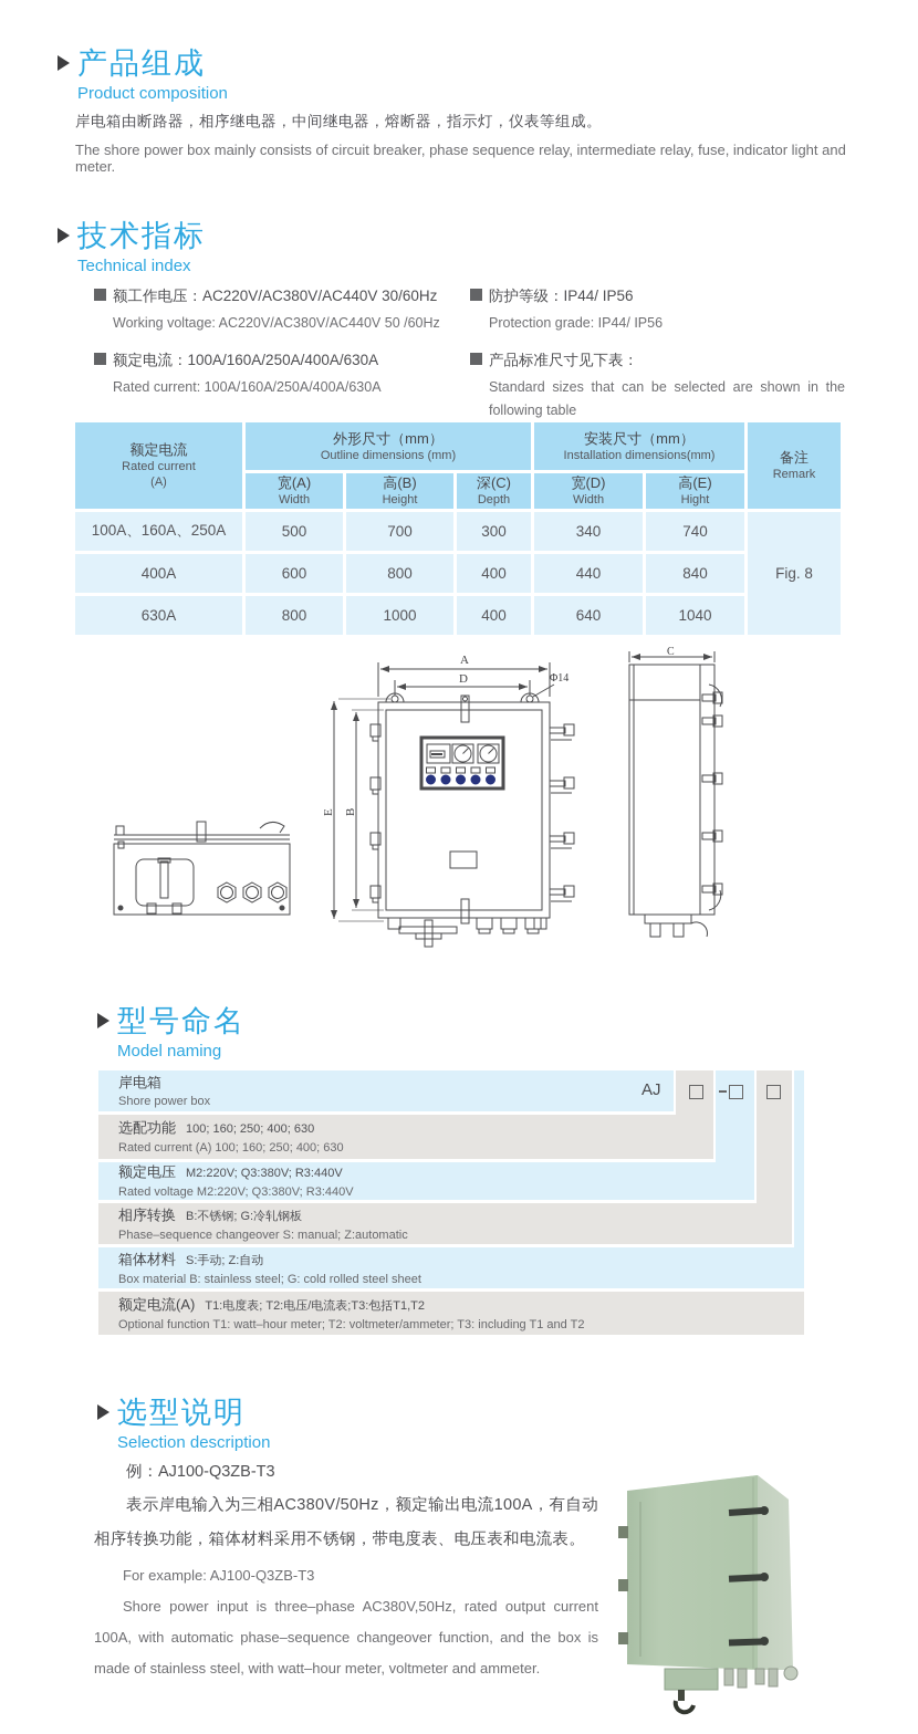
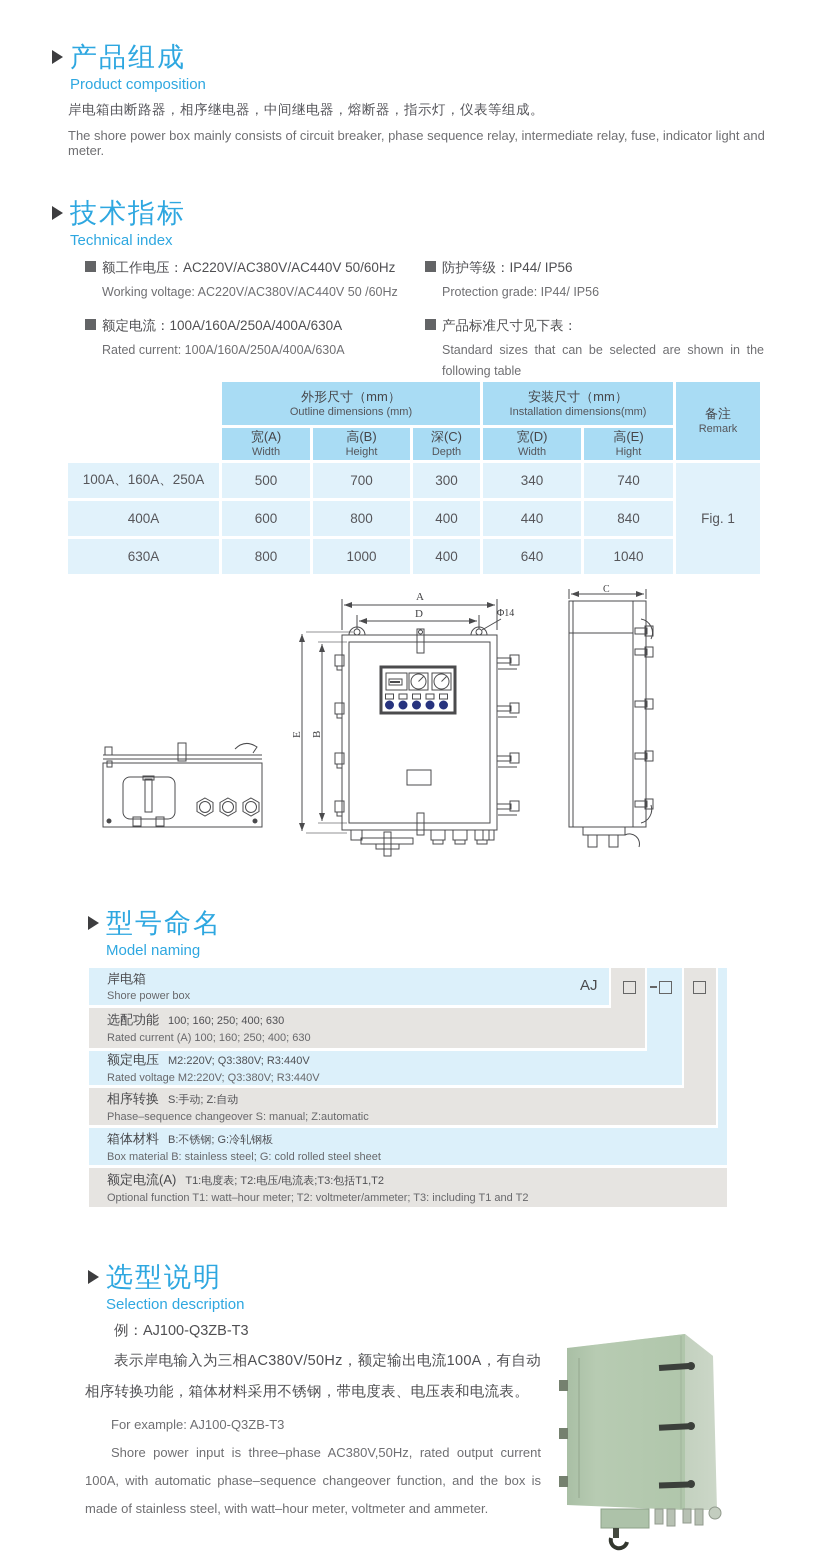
  产品组成
  Product composition
  岸电箱由断路器，相序继电器，中间继电器，熔断器，指示灯，仪表等组成。
  The shore power box mainly consists of circuit breaker, phase sequence relay, intermediate relay, fuse, indicator light and meter.
  技术指标
  Technical index
- 额工作电压：AC220V/AC380V/AC440V 30/60Hz
+ 额工作电压：AC220V/AC380V/AC440V 50/60Hz
  Working voltage: AC220V/AC380V/AC440V 50 /60Hz
  额定电流：100A/160A/250A/400A/630A
  Rated current: 100A/160A/250A/400A/630A
  防护等级：IP44/ IP56
  Protection grade: IP44/ IP56
  产品标准尺寸见下表：
  Standard sizes that can be selected are shown in the following table
- 额定电流
- Rated current
- (A)
  外形尺寸（mm）
  Outline dimensions (mm)
  安装尺寸（mm）
  Installation dimensions(mm)
  备注
  Remark
  宽(A)
  Width
  高(B)
  Height
  深(C)
  Depth
  宽(D)
  Width
  高(E)
  Hight
  100A、160A、250A
  500
  700
  300
  340
  740
- Fig. 8
+ Fig. 1
  400A
  600
  800
  400
  440
  840
  630A
  800
  1000
  400
  640
  1040
  A
  D
  Φ14
  C
  型号命名
  Model naming
  岸电箱
  Shore power box
  选配功能 100; 160; 250; 400; 630
  Rated current (A) 100; 160; 250; 400; 630
  额定电压 M2:220V; Q3:380V; R3:440V
  Rated voltage M2:220V; Q3:380V; R3:440V
- 相序转换 B:不锈钢; G:冷轧钢板
+ 相序转换 S:手动; Z:自动
  Phase–sequence changeover S: manual; Z:automatic
- 箱体材料 S:手动; Z:自动
+ 箱体材料 B:不锈钢; G:冷轧钢板
  Box material B: stainless steel; G: cold rolled steel sheet
  额定电流(A) T1:电度表; T2:电压/电流表;T3:包括T1,T2
  Optional function T1: watt–hour meter; T2: voltmeter/ammeter; T3: including T1 and T2
  AJ
  选型说明
  Selection description
  例：AJ100-Q3ZB-T3
  表示岸电输入为三相AC380V/50Hz，额定输出电流100A，有自动相序转换功能，箱体材料采用不锈钢，带电度表、电压表和电流表。
  For example: AJ100-Q3ZB-T3
  Shore power input is three–phase AC380V,50Hz, rated output current 100A, with automatic phase–sequence changeover function, and the box is made of stainless steel, with watt–hour meter, voltmeter and ammeter.
